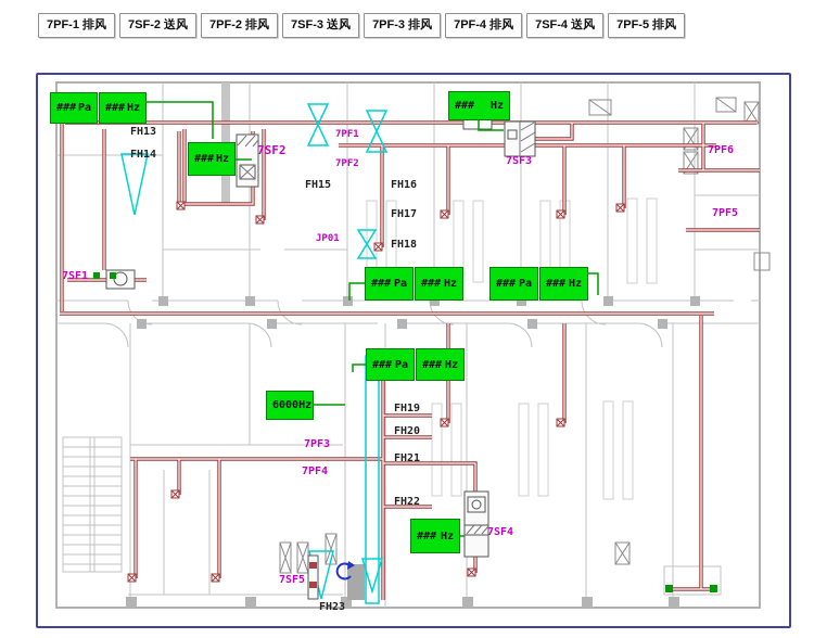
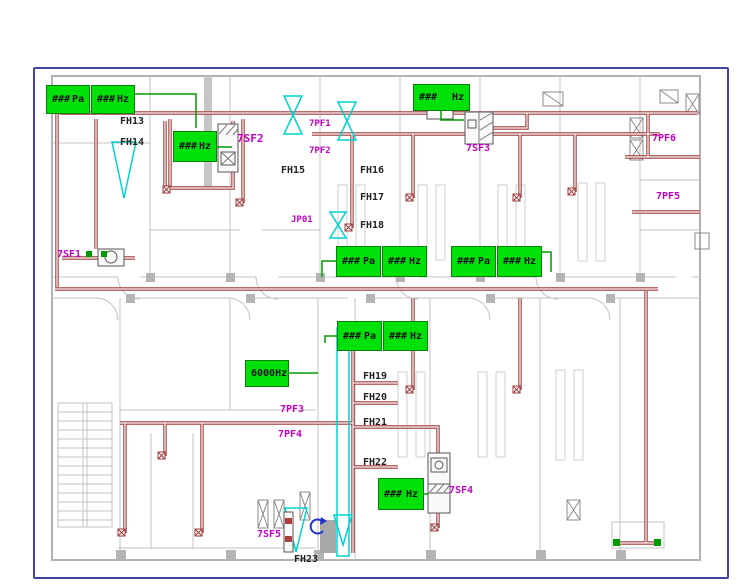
- 7PF-1 排风
- 7SF-2 送风
- 7PF-2 排风
- 7SF-3 送风
- 7PF-3 排风
- 7PF-4 排风
- 7SF-4 送风
- 7PF-5 排风
  ###
  Pa
  ###
  Hz
  ###
  Hz
  ###
  Hz
  ###
  Pa
  ###
  Hz
  ###
  Pa
  ###
  Hz
  ###
  Pa
  ###
  Hz
  6000
  Hz
  ###
  Hz
  7SF2
  7PF1
  7PF2
  JP01
  7SF3
  7PF6
  7PF5
  7SF1
  7PF3
  7PF4
  7SF4
  7SF5
  FH13
  FH14
  FH15
  FH16
  FH17
  FH18
  FH19
  FH20
  FH21
  FH22
  FH23
